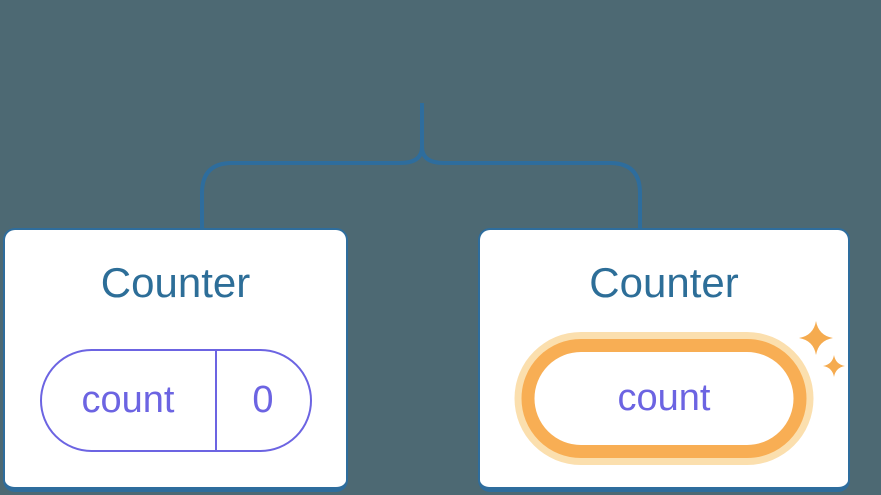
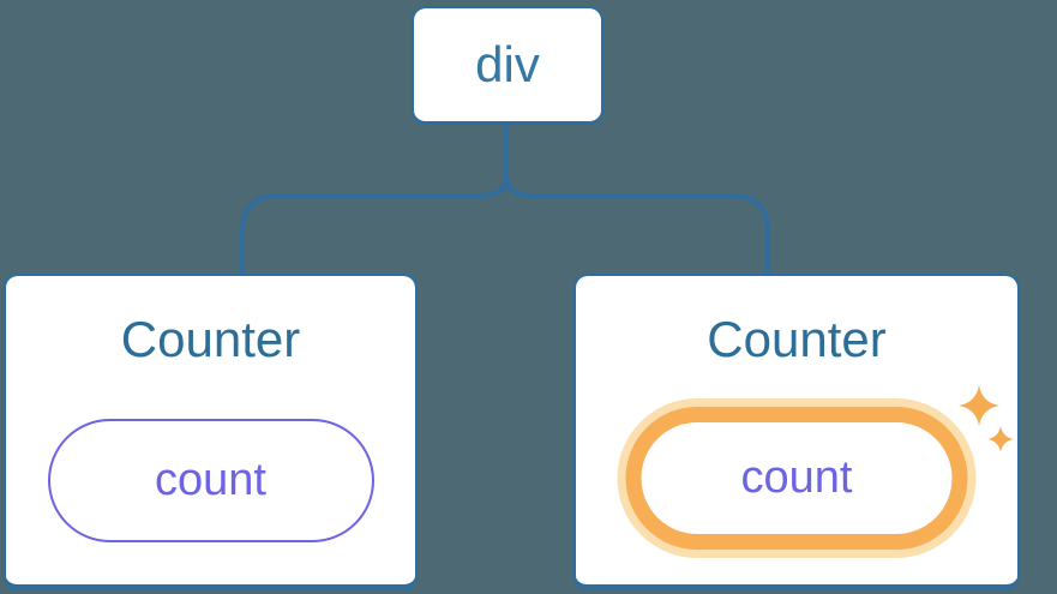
+ div
  Counter
  count
- 0
  Counter
  count
